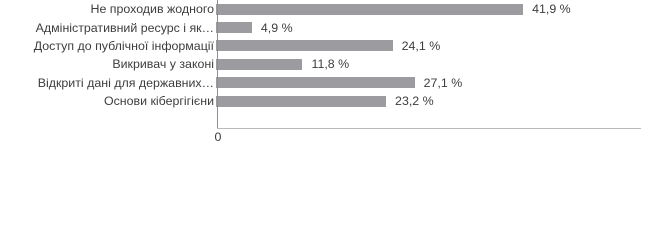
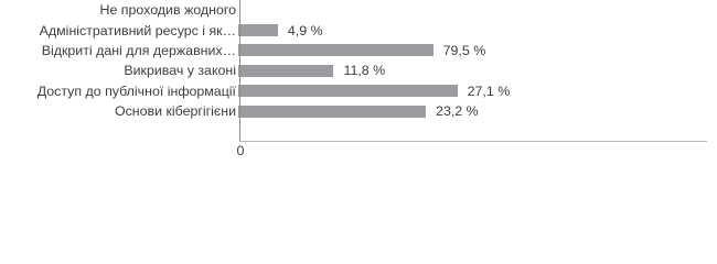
  Не проходив жодного
- 41,9 %
  Адміністративний ресурс і як…
  4,9 %
- Доступ до публічної інформації
+ Відкриті дані для державних…
- 24,1 %
+ 79,5 %
  Викривач у законі
  11,8 %
- Відкриті дані для державних…
+ Доступ до публічної інформації
  27,1 %
  Основи кібергігієни
  23,2 %
  0
